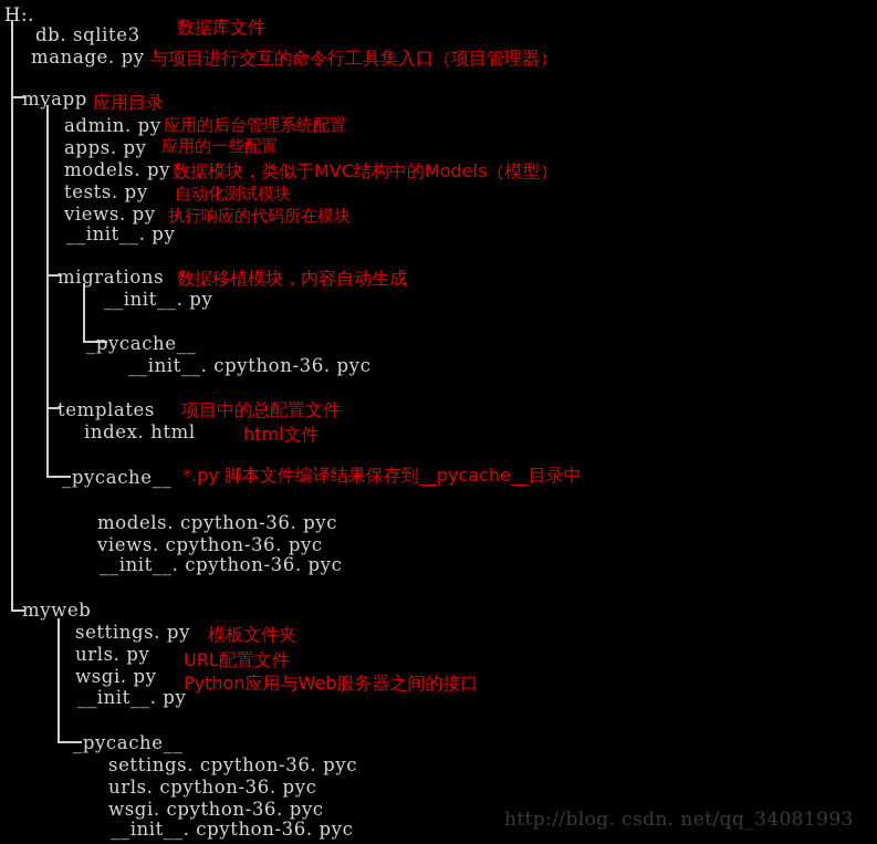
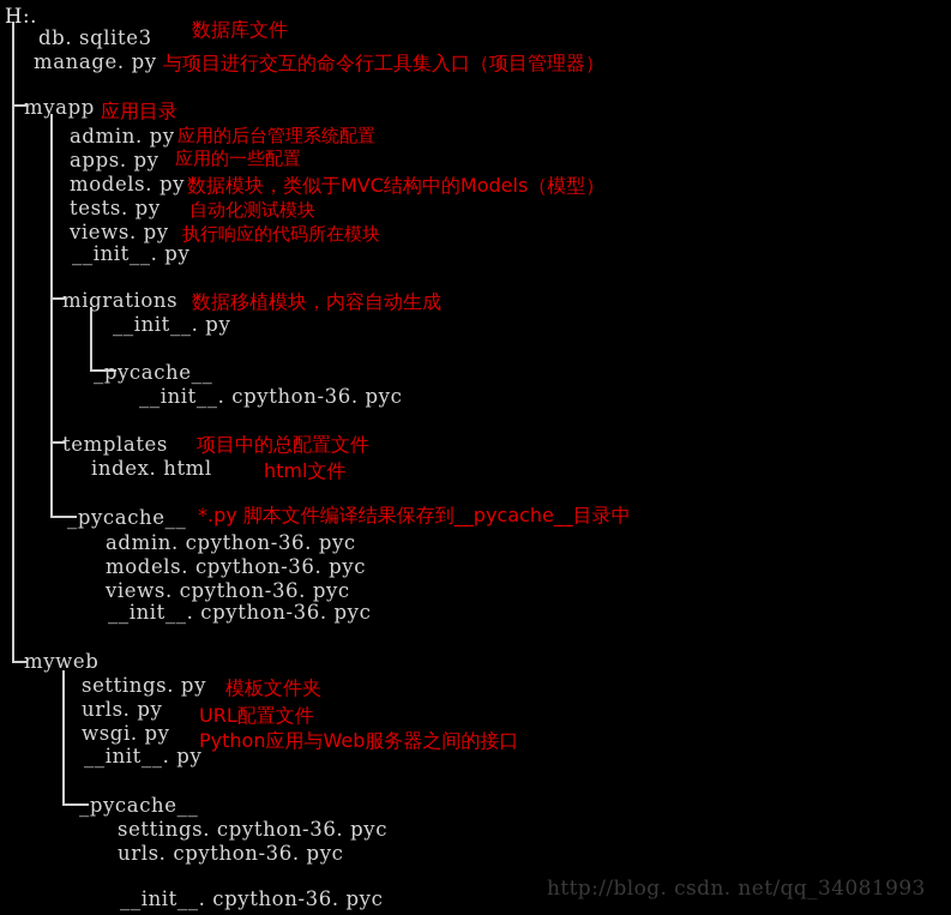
  H:.
  db. sqlite3
  manage. py
  myapp
  admin. py
  apps. py
  models. py
  tests. py
  views. py
  __init__. py
  migrations
  __init__. py
  _pycache__
  __init__. cpython-36. pyc
  templates
  index. html
  _pycache__
+ admin. cpython-36. pyc
  models. cpython-36. pyc
  views. cpython-36. pyc
  __init__. cpython-36. pyc
  myweb
  settings. py
  urls. py
  wsgi. py
  __init__. py
  _pycache__
  settings. cpython-36. pyc
  urls. cpython-36. pyc
- wsgi. cpython-36. pyc
  __init__. cpython-36. pyc
  数据库文件
  与项目进行交互的命令行工具集入口（项目管理器）
  应用目录
  应用的后台管理系统配置
  应用的一些配置
  数据模块，类似于MVC结构中的Models（模型）
  自动化测试模块
  执行响应的代码所在模块
  数据移植模块，内容自动生成
  项目中的总配置文件
  html文件
  *.py 脚本文件编译结果保存到__pycache__目录中
  模板文件夹
  URL配置文件
  Python应用与Web服务器之间的接口
  http://blog. csdn. net/qq_34081993
